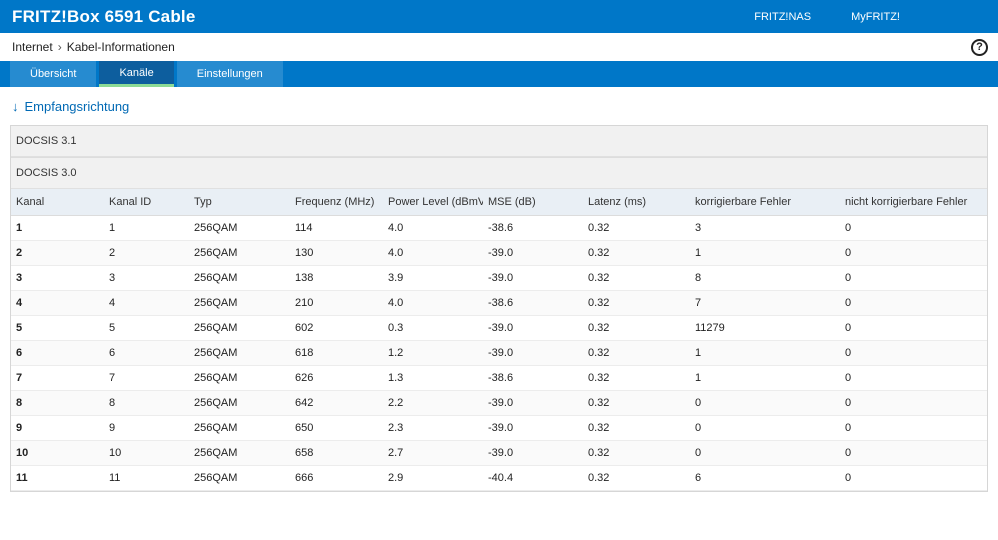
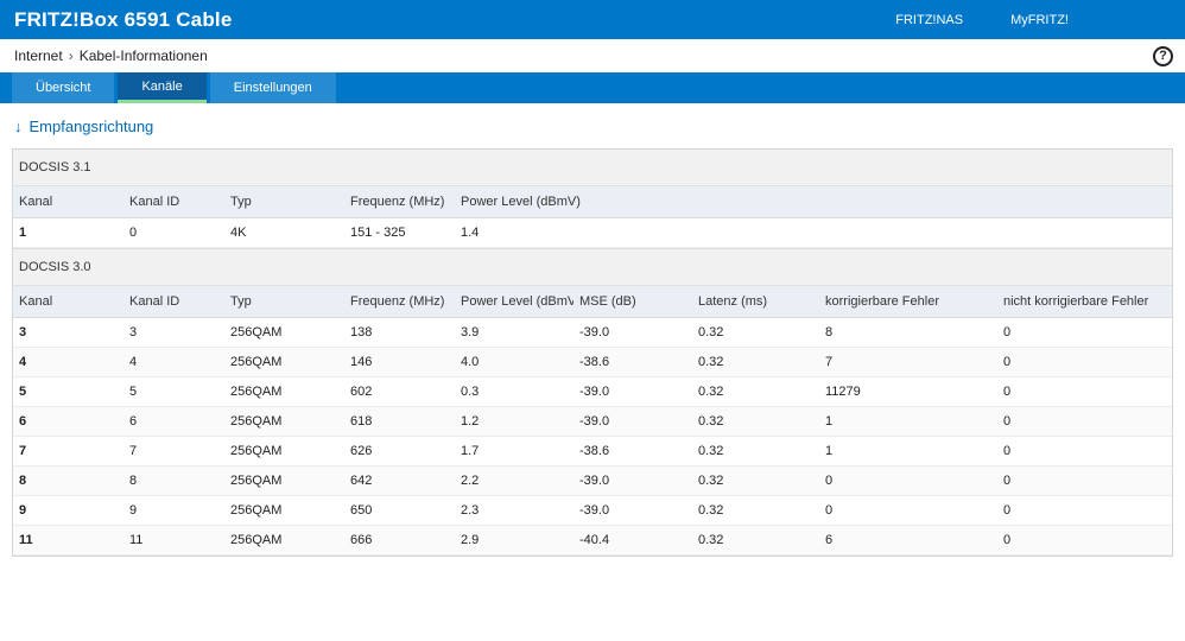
  FRITZ!Box 6591 Cable
  FRITZ!NAS
  MyFRITZ!
  Internet
  ›
  Kabel-Informationen
  ?
  Übersicht
  Kanäle
  Einstellungen
  ↓
  Empfangsrichtung
  DOCSIS 3.1
+ Kanal	Kanal ID	Typ	Frequenz (MHz)	Power Level (dBmV)
+ 1	0	4K	151 - 325	1.4
  DOCSIS 3.0
  Kanal	Kanal ID	Typ	Frequenz (MHz)	Power Level (dBmV	MSE (dB)	Latenz (ms)	korrigierbare Fehler	nicht korrigierbare Fehler
- 1	1	256QAM	114	4.0	-38.6	0.32	3	0
- 2	2	256QAM	130	4.0	-39.0	0.32	1	0
  3	3	256QAM	138	3.9	-39.0	0.32	8	0
- 4	4	256QAM	210	4.0	-38.6	0.32	7	0
+ 4	4	256QAM	146	4.0	-38.6	0.32	7	0
  5	5	256QAM	602	0.3	-39.0	0.32	11279	0
  6	6	256QAM	618	1.2	-39.0	0.32	1	0
- 7	7	256QAM	626	1.3	-38.6	0.32	1	0
+ 7	7	256QAM	626	1.7	-38.6	0.32	1	0
  8	8	256QAM	642	2.2	-39.0	0.32	0	0
  9	9	256QAM	650	2.3	-39.0	0.32	0	0
- 10	10	256QAM	658	2.7	-39.0	0.32	0	0
  11	11	256QAM	666	2.9	-40.4	0.32	6	0
